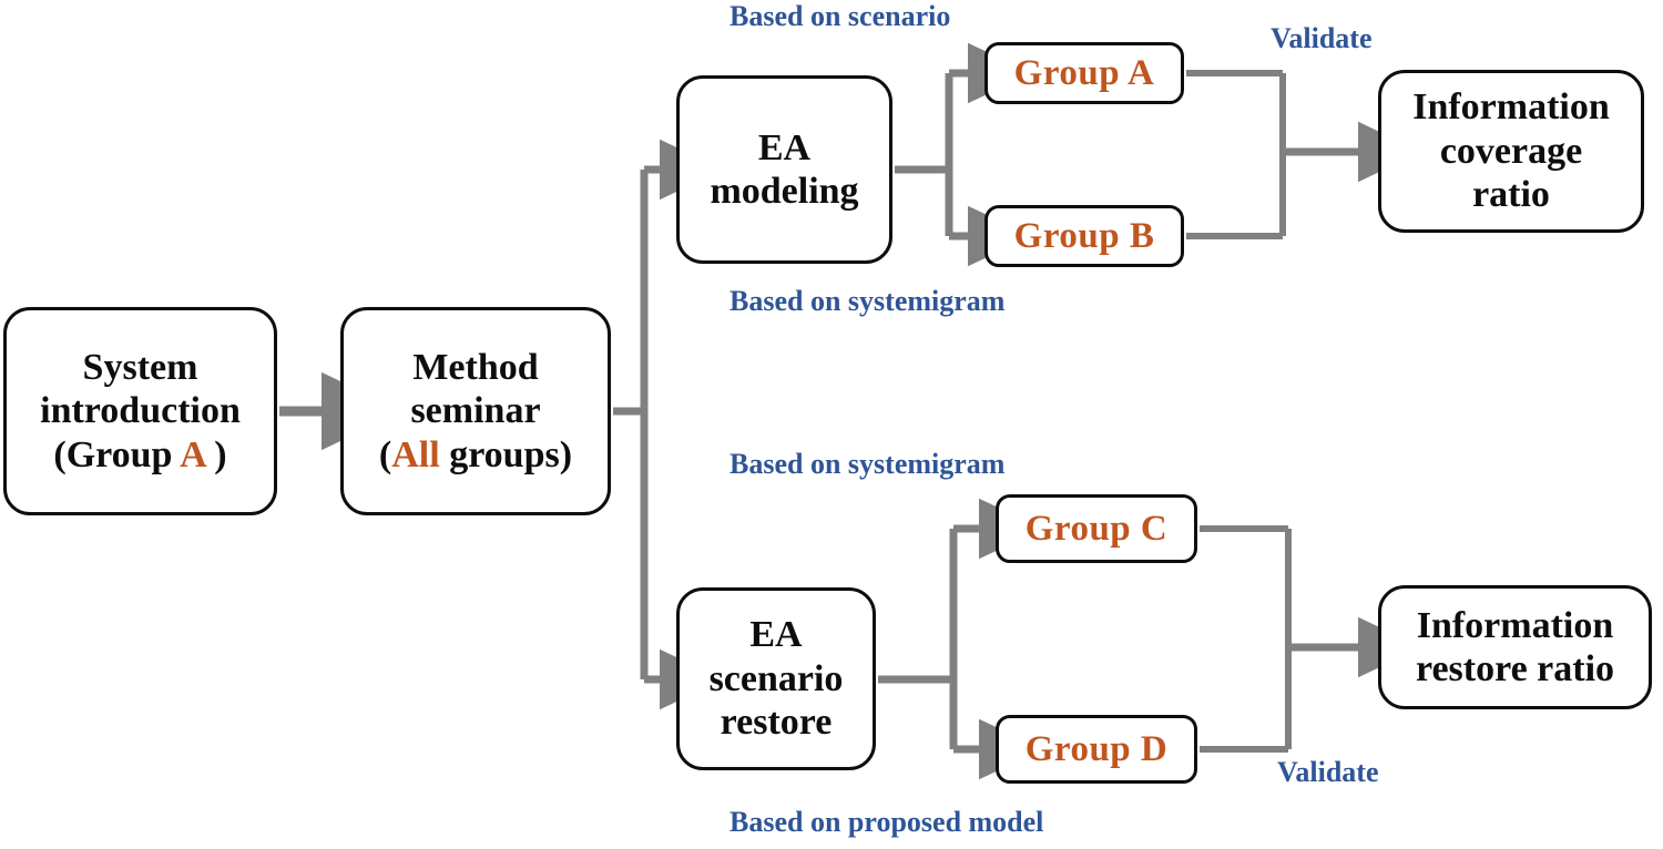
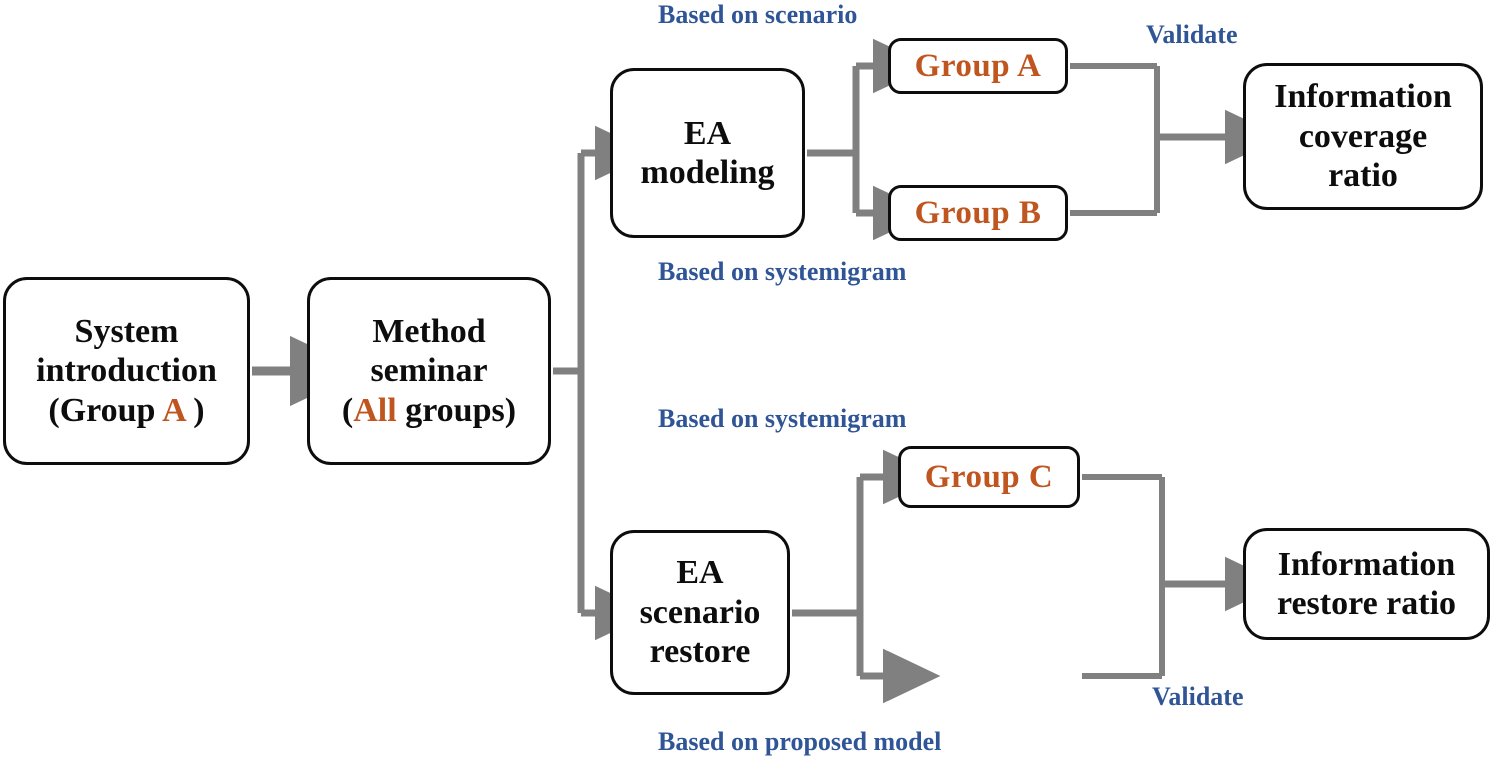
  System
  introduction
  (Group A )
  Method
  seminar
  (All groups)
  EA
  modeling
  EA
  scenario
  restore
  Group A
  Group B
  Group C
- Group D
  Information
  coverage
  ratio
  Information
  restore ratio
  Based on scenario
  Based on systemigram
  Based on systemigram
  Based on proposed model
  Validate
  Validate
